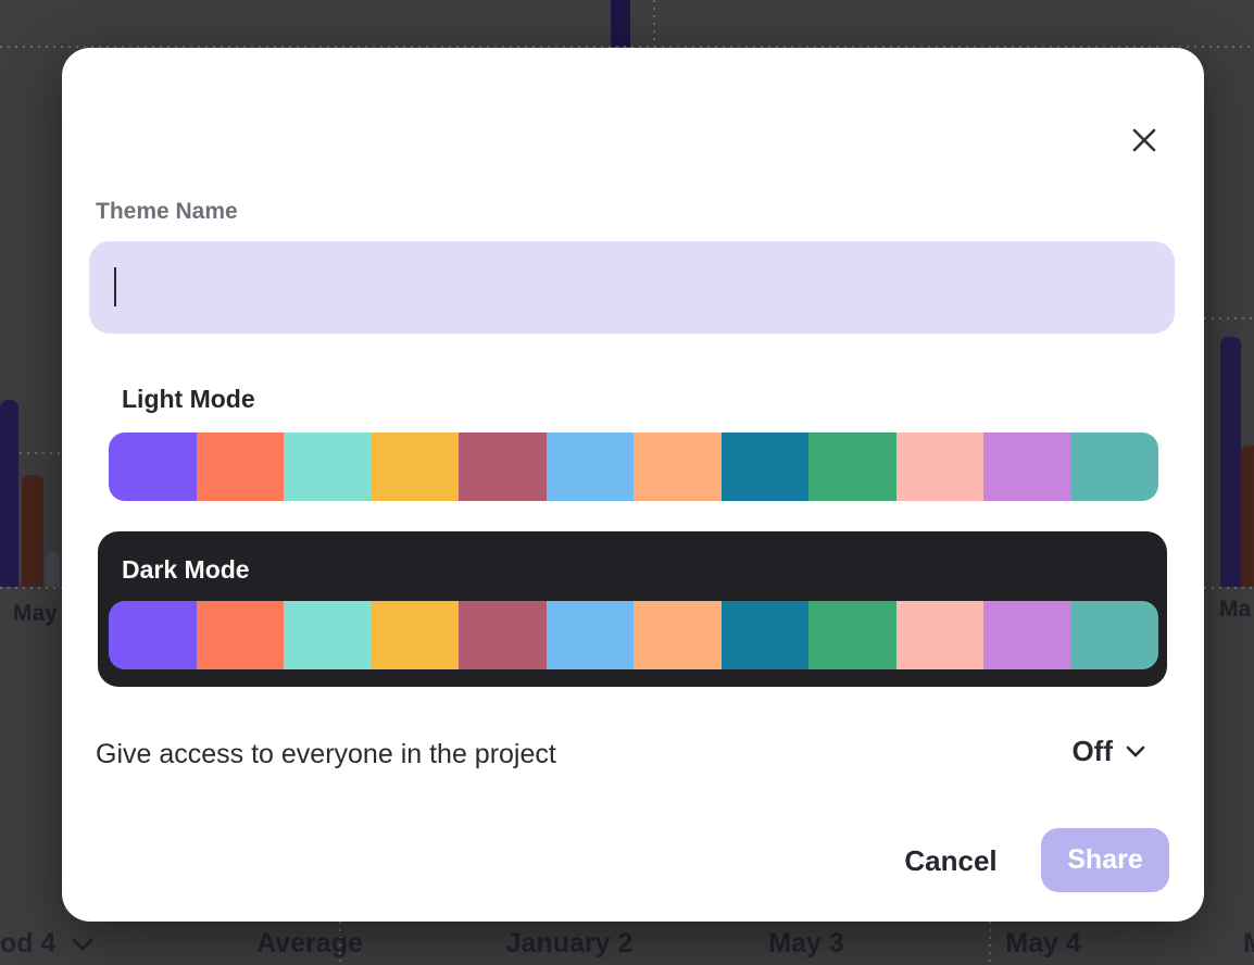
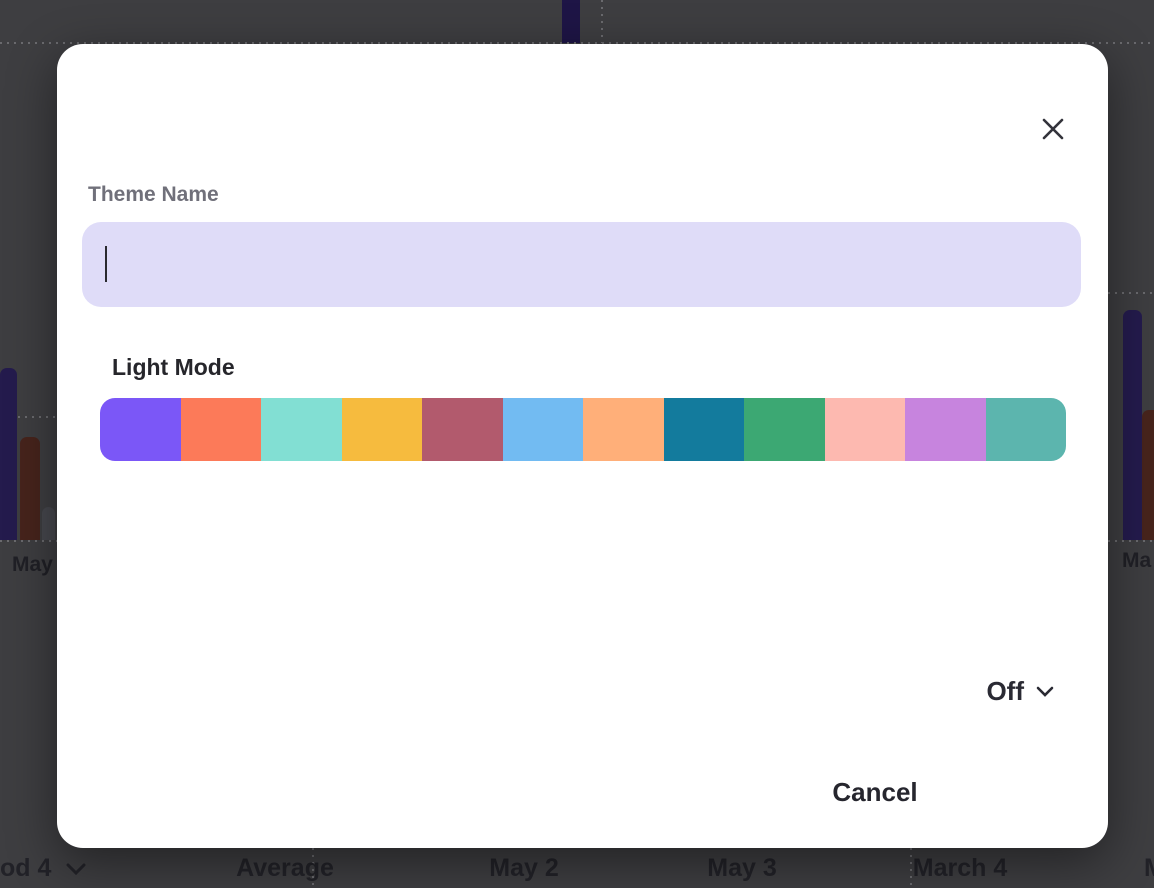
  May
  Ma
  od 4
  Average
- January 2
+ May 2
  May 3
- May 4
+ March 4
  Theme Name
  Light Mode
- Dark Mode
- Give access to everyone in the project
  Off
  Cancel
- Share
